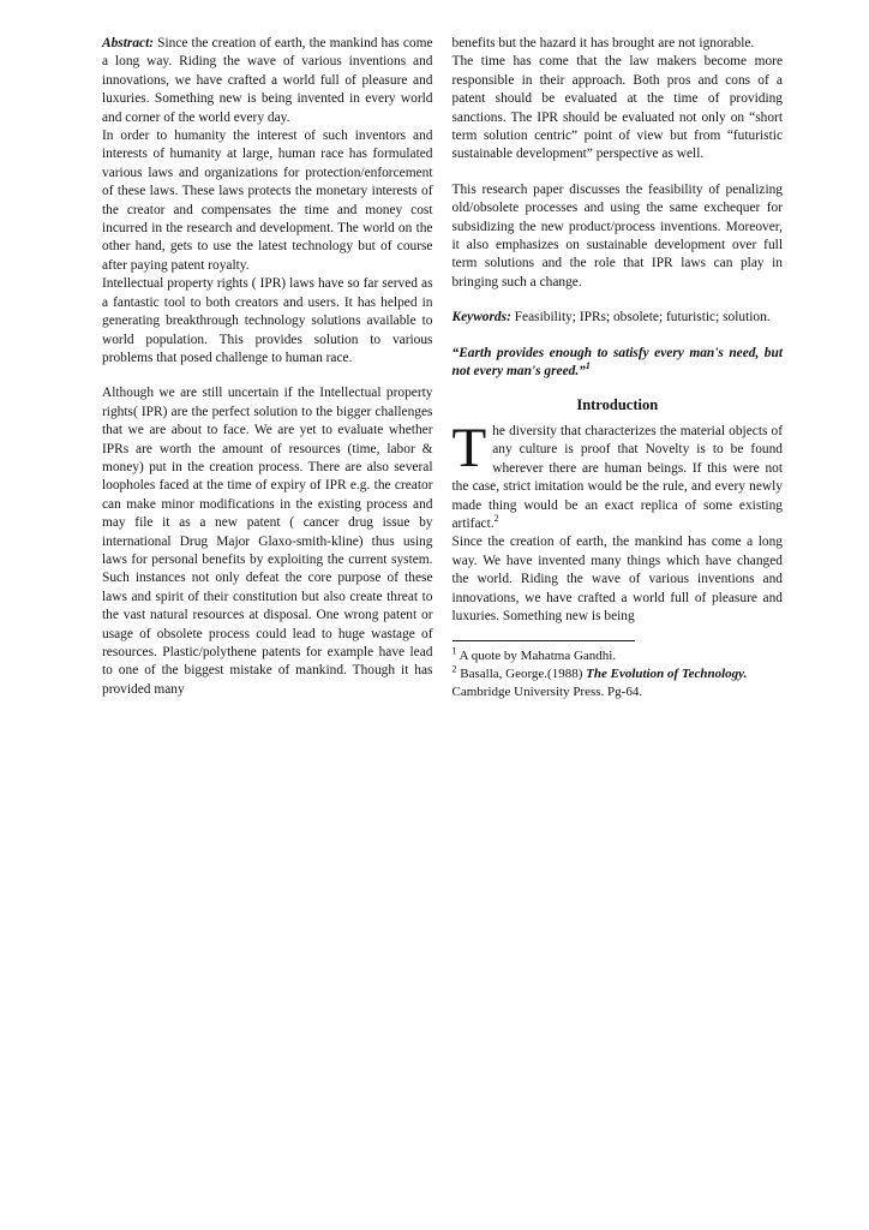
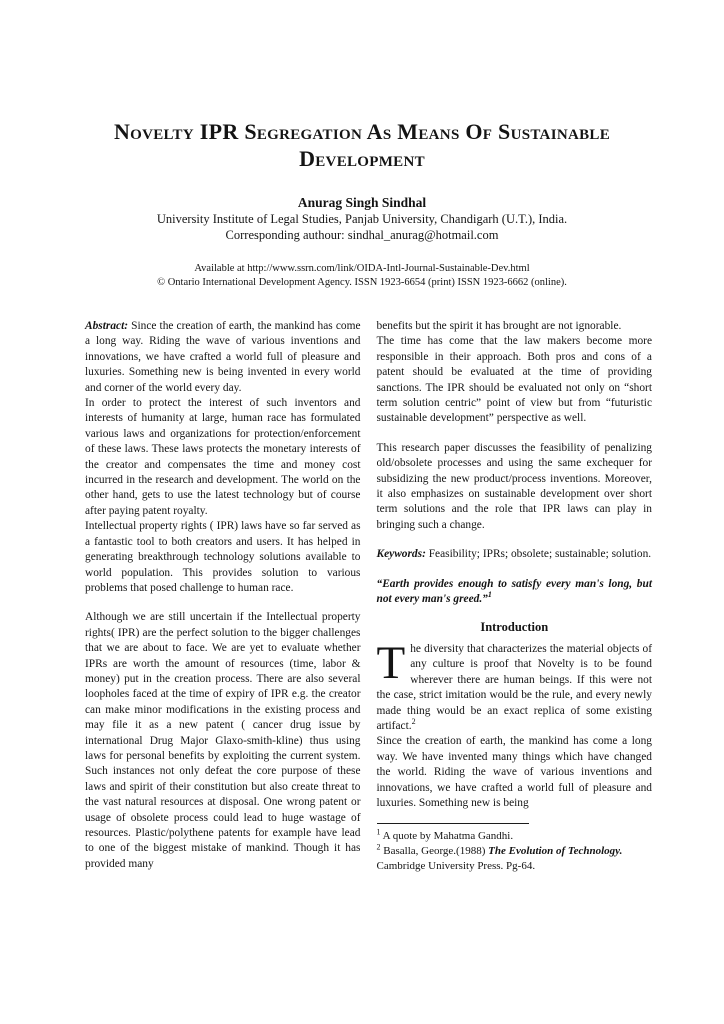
+ Novelty IPR Segregation As Means Of Sustainable
+ Development
+ Anurag Singh Sindhal
+ University Institute of Legal Studies, Panjab University, Chandigarh (U.T.), India.
+ Corresponding authour: sindhal_anurag@hotmail.com
+ Available at http://www.ssrn.com/link/OIDA-Intl-Journal-Sustainable-Dev.html
+ © Ontario International Development Agency. ISSN 1923-6654 (print) ISSN 1923-6662 (online).
  Abstract: Since the creation of earth, the mankind has come a long way. Riding the wave of various inventions and innovations, we have crafted a world full of pleasure and luxuries. Something new is being invented in every world and corner of the world every day.
- In order to humanity the interest of such inventors and interests of humanity at large, human race has formulated various laws and organizations for protection/enforcement of these laws. These laws protects the monetary interests of the creator and compensates the time and money cost incurred in the research and development. The world on the other hand, gets to use the latest technology but of course after paying patent royalty.
+ In order to protect the interest of such inventors and interests of humanity at large, human race has formulated various laws and organizations for protection/enforcement of these laws. These laws protects the monetary interests of the creator and compensates the time and money cost incurred in the research and development. The world on the other hand, gets to use the latest technology but of course after paying patent royalty.
  Intellectual property rights ( IPR) laws have so far served as a fantastic tool to both creators and users. It has helped in generating breakthrough technology solutions available to world population. This provides solution to various problems that posed challenge to human race.
  Although we are still uncertain if the Intellectual property rights( IPR) are the perfect solution to the bigger challenges that we are about to face. We are yet to evaluate whether IPRs are worth the amount of resources (time, labor & money) put in the creation process. There are also several loopholes faced at the time of expiry of IPR e.g. the creator can make minor modifications in the existing process and may file it as a new patent ( cancer drug issue by international Drug Major Glaxo-smith-kline) thus using laws for personal benefits by exploiting the current system. Such instances not only defeat the core purpose of these laws and spirit of their constitution but also create threat to the vast natural resources at disposal. One wrong patent or usage of obsolete process could lead to huge wastage of resources. Plastic/polythene patents for example have lead to one of the biggest mistake of mankind. Though it has provided many
- benefits but the hazard it has brought are not ignorable.
+ benefits but the spirit it has brought are not ignorable.
  The time has come that the law makers become more responsible in their approach. Both pros and cons of a patent should be evaluated at the time of providing sanctions. The IPR should be evaluated not only on “short term solution centric” point of view but from “futuristic sustainable development” perspective as well.
- This research paper discusses the feasibility of penalizing old/obsolete processes and using the same exchequer for subsidizing the new product/process inventions. Moreover, it also emphasizes on sustainable development over full term solutions and the role that IPR laws can play in bringing such a change.
+ This research paper discusses the feasibility of penalizing old/obsolete processes and using the same exchequer for subsidizing the new product/process inventions. Moreover, it also emphasizes on sustainable development over short term solutions and the role that IPR laws can play in bringing such a change.
- Keywords: Feasibility; IPRs; obsolete; futuristic; solution.
+ Keywords: Feasibility; IPRs; obsolete; sustainable; solution.
- “Earth provides enough to satisfy every man's need, but not every man's greed.”1
+ “Earth provides enough to satisfy every man's long, but not every man's greed.”1
  Introduction
  T
  he diversity that characterizes the material objects of any culture is proof that Novelty is to be found wherever there are human beings. If this were not the case, strict imitation would be the rule, and every newly made thing would be an exact replica of some existing artifact.2
  Since the creation of earth, the mankind has come a long way. We have invented many things which have changed the world. Riding the wave of various inventions and innovations, we have crafted a world full of pleasure and luxuries. Something new is being
  1 A quote by Mahatma Gandhi.
  2 Basalla, George.(1988) The Evolution of Technology. Cambridge University Press. Pg-64.
